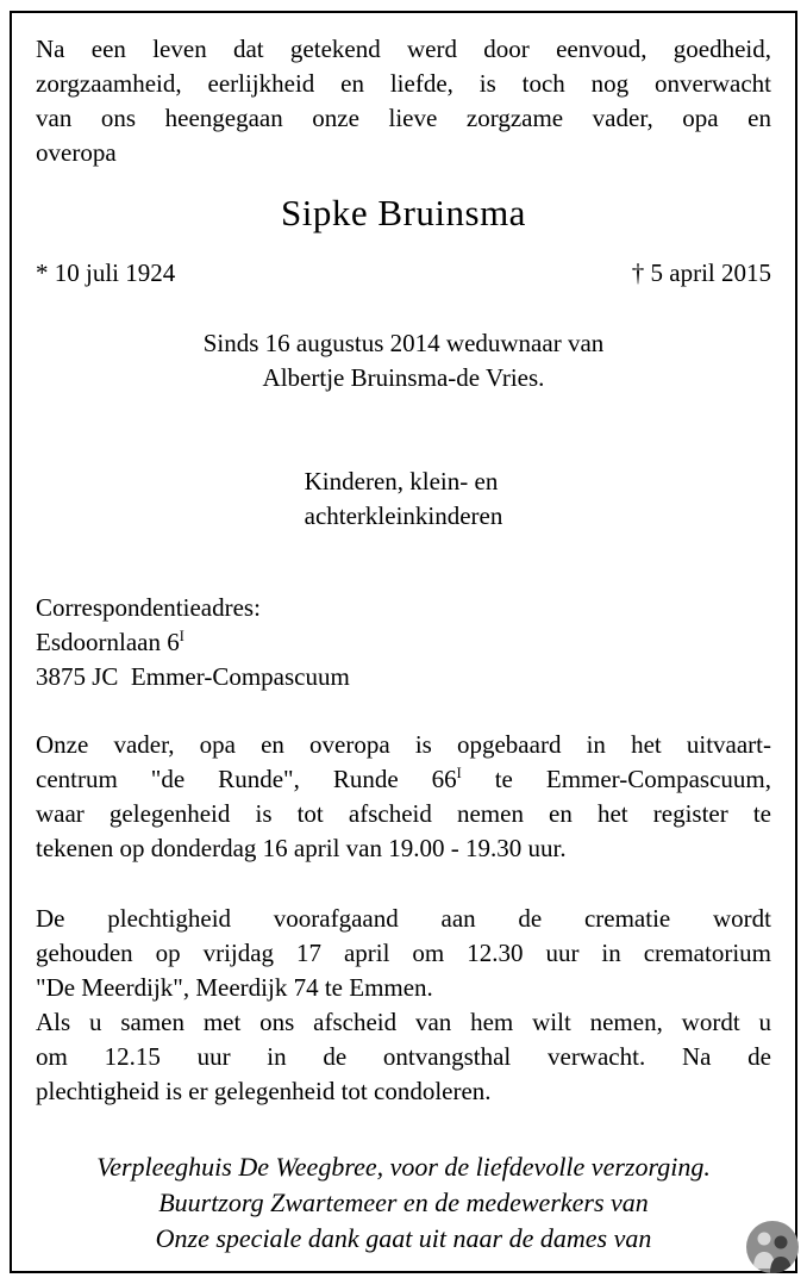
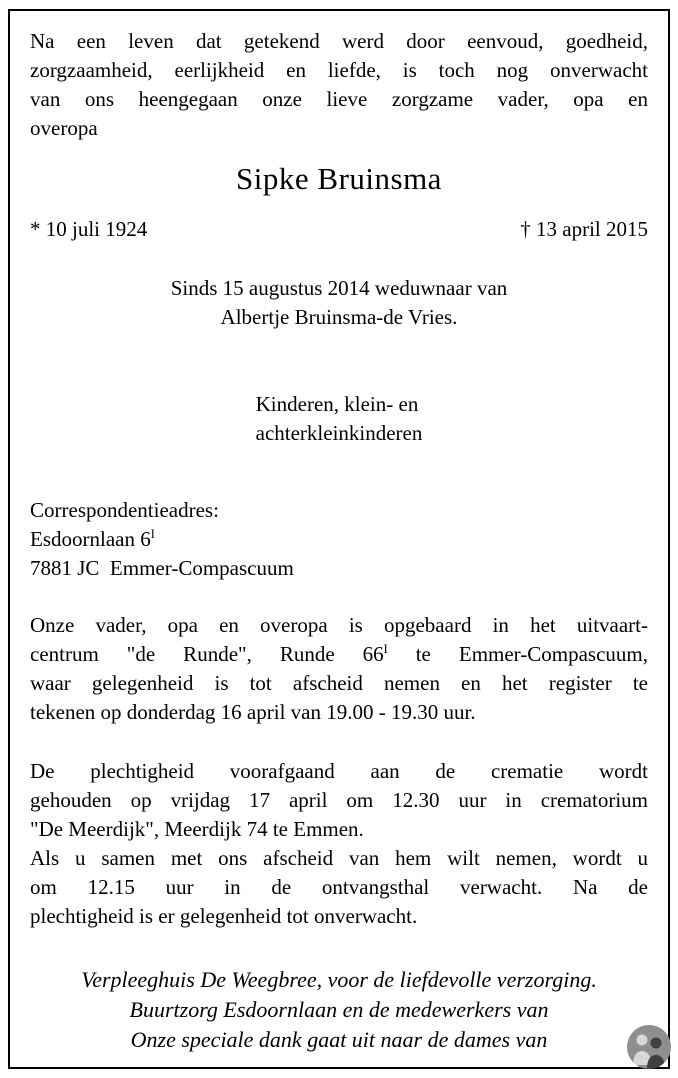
  Na een leven dat getekend werd door eenvoud, goedheid,
  zorgzaamheid, eerlijkheid en liefde, is toch nog onverwacht
  van ons heengegaan onze lieve zorgzame vader, opa en
  overopa
  Sipke Bruinsma
  * 10 juli 1924
- † 5 april 2015
+ † 13 april 2015
- Sinds 16 augustus 2014 weduwnaar van
+ Sinds 15 augustus 2014 weduwnaar van
  Albertje Bruinsma-de Vries.
  Kinderen, klein- en
  achterkleinkinderen
  Correspondentieadres:
  Esdoornlaan 6I
- 3875 JC Emmer-Compascuum
+ 7881 JC Emmer-Compascuum
  Onze vader, opa en overopa is opgebaard in het uitvaart-
  centrum "de Runde", Runde 66I te Emmer-Compascuum,
  waar gelegenheid is tot afscheid nemen en het register te
  tekenen op donderdag 16 april van 19.00 - 19.30 uur.
  De plechtigheid voorafgaand aan de crematie wordt
  gehouden op vrijdag 17 april om 12.30 uur in crematorium
  "De Meerdijk", Meerdijk 74 te Emmen.
  Als u samen met ons afscheid van hem wilt nemen, wordt u
  om 12.15 uur in de ontvangsthal verwacht. Na de
- plechtigheid is er gelegenheid tot condoleren.
+ plechtigheid is er gelegenheid tot onverwacht.
  Verpleeghuis De Weegbree, voor de liefdevolle verzorging.
- Buurtzorg Zwartemeer en de medewerkers van
+ Buurtzorg Esdoornlaan en de medewerkers van
  Onze speciale dank gaat uit naar de dames van
